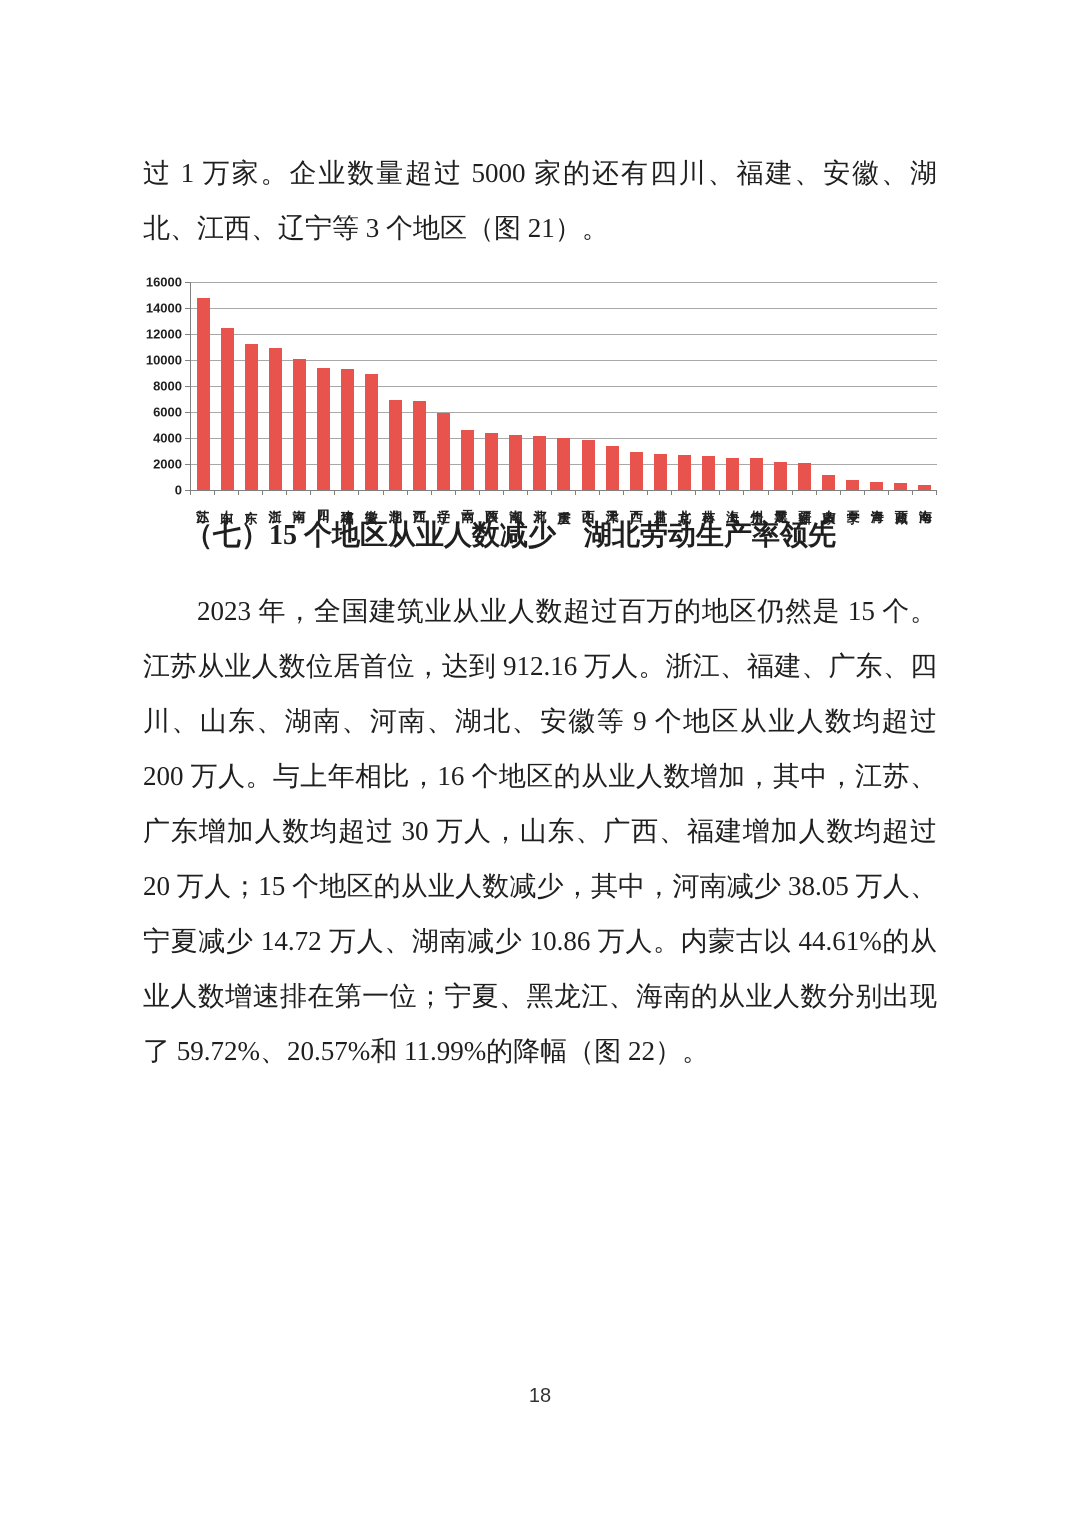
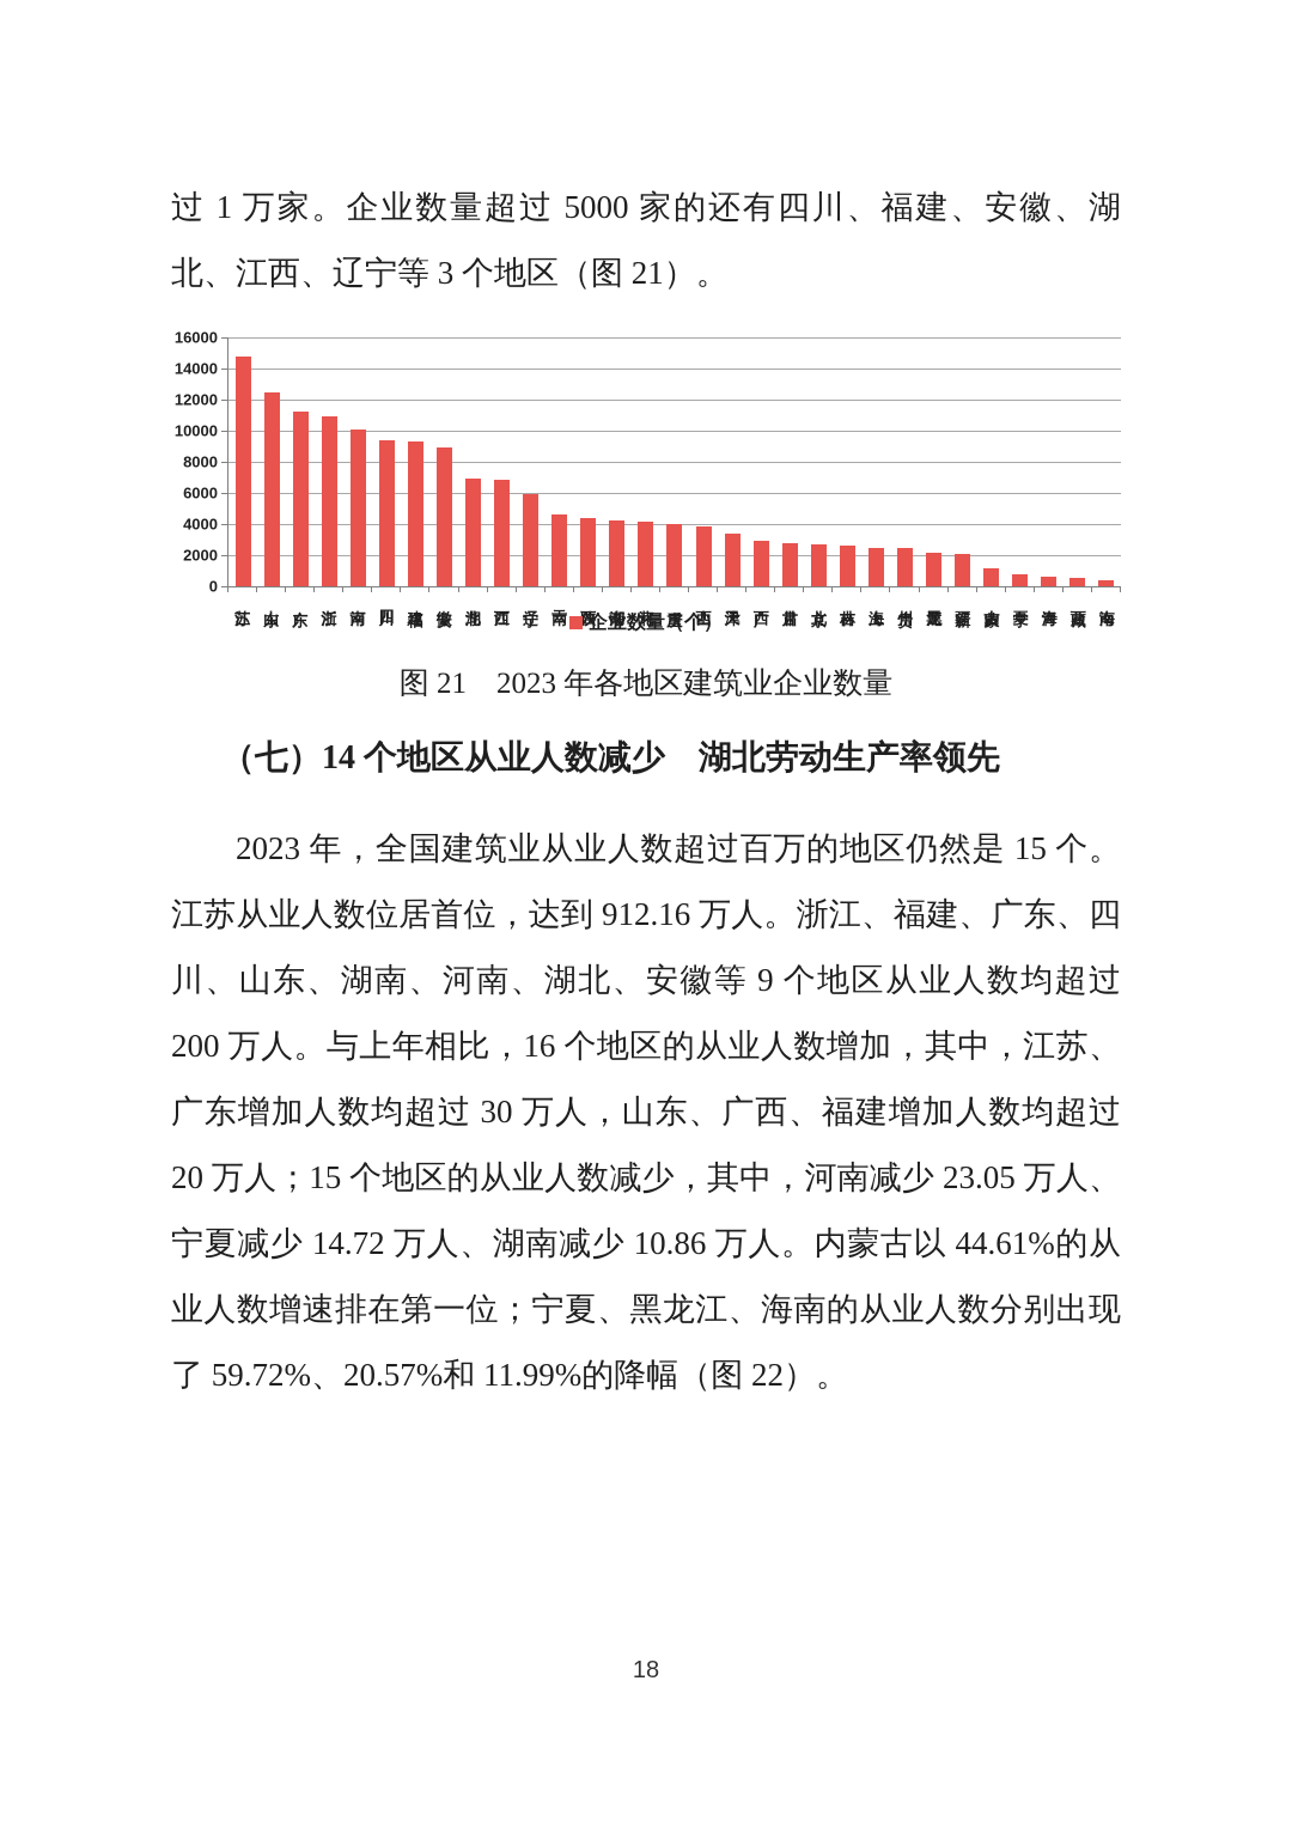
  过 1 万家。企业数量超过 5000 家的还有四川、福建、安徽、湖北、江西、辽宁等 3 个地区（图 21）。
  0
  2000
  4000
  6000
  8000
  10000
  12000
  14000
  16000
+ 企业数量（个）
+ 图 21 2023 年各地区建筑业企业数量
- （七）15 个地区从业人数减少 湖北劳动生产率领先
+ （七）14 个地区从业人数减少 湖北劳动生产率领先
- 2023 年，全国建筑业从业人数超过百万的地区仍然是 15 个。江苏从业人数位居首位，达到 912.16 万人。浙江、福建、广东、四川、山东、湖南、河南、湖北、安徽等 9 个地区从业人数均超过 200 万人。与上年相比，16 个地区的从业人数增加，其中，江苏、广东增加人数均超过 30 万人，山东、广西、福建增加人数均超过 20 万人；15 个地区的从业人数减少，其中，河南减少 38.05 万人、宁夏减少 14.72 万人、湖南减少 10.86 万人。内蒙古以 44.61%的从业人数增速排在第一位；宁夏、黑龙江、海南的从业人数分别出现了 59.72%、20.57%和 11.99%的降幅（图 22）。
+ 2023 年，全国建筑业从业人数超过百万的地区仍然是 15 个。江苏从业人数位居首位，达到 912.16 万人。浙江、福建、广东、四川、山东、湖南、河南、湖北、安徽等 9 个地区从业人数均超过 200 万人。与上年相比，16 个地区的从业人数增加，其中，江苏、广东增加人数均超过 30 万人，山东、广西、福建增加人数均超过 20 万人；15 个地区的从业人数减少，其中，河南减少 23.05 万人、宁夏减少 14.72 万人、湖南减少 10.86 万人。内蒙古以 44.61%的从业人数增速排在第一位；宁夏、黑龙江、海南的从业人数分别出现了 59.72%、20.57%和 11.99%的降幅（图 22）。
  18
